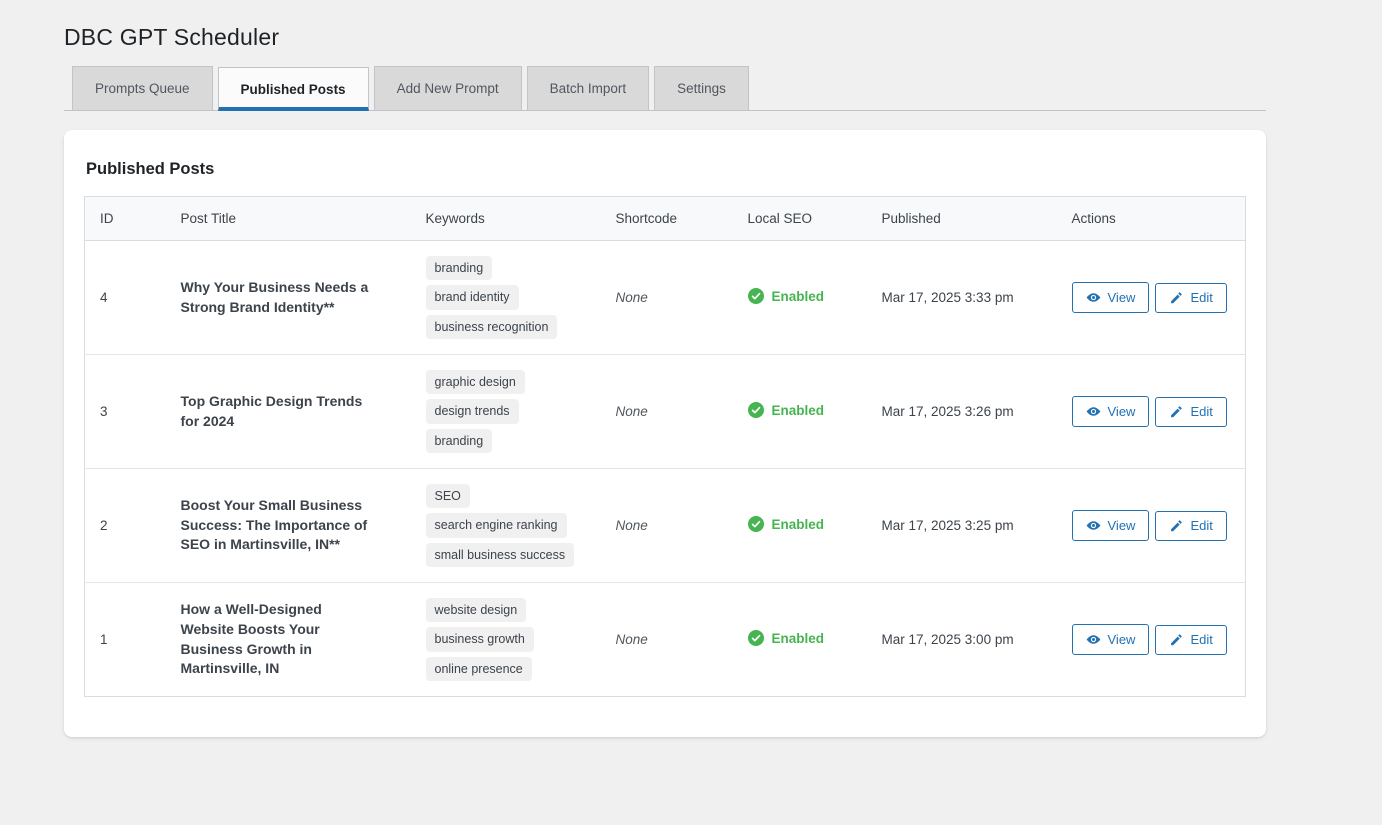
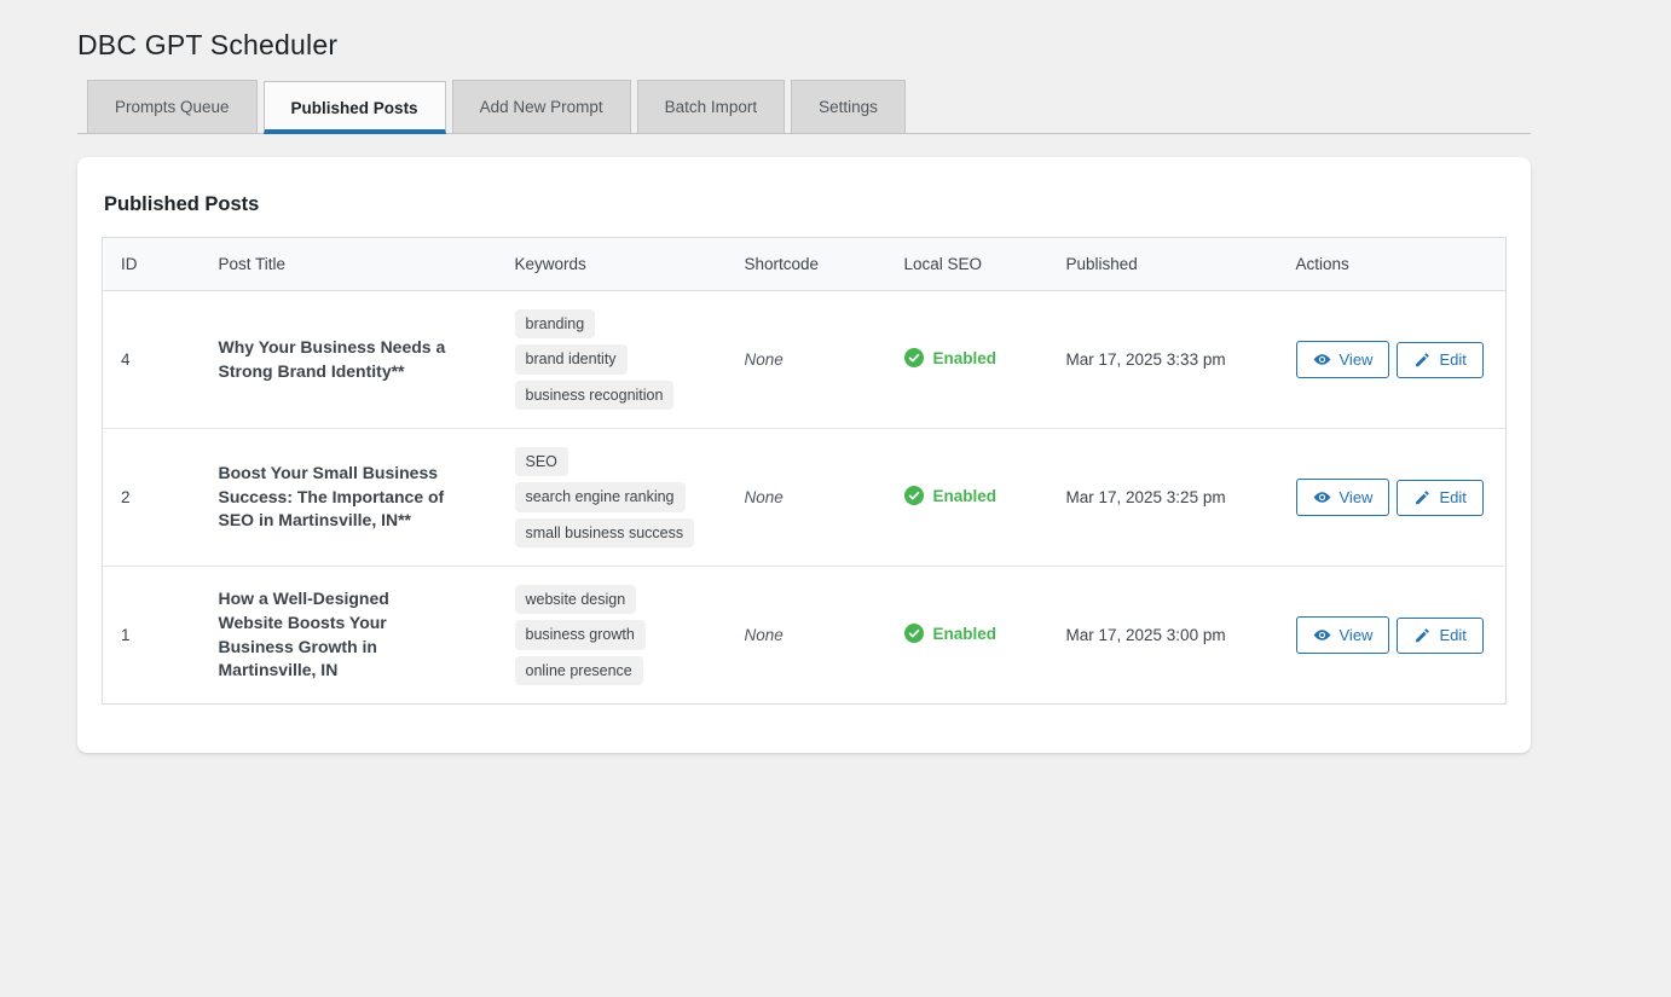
  DBC GPT Scheduler
  Prompts Queue
  Published Posts
  Add New Prompt
  Batch Import
  Settings
  Published Posts
  ID	Post Title	Keywords	Shortcode	Local SEO	Published	Actions
  4	Why Your Business Needs a Strong Brand Identity**	branding brand identity business recognition	None	Enabled	Mar 17, 2025 3:33 pm	View Edit
- 3	Top Graphic Design Trends for 2024	graphic design design trends branding	None	Enabled	Mar 17, 2025 3:26 pm	View Edit
  2	Boost Your Small Business Success: The Importance of SEO in Martinsville, IN**	SEO search engine ranking small business success	None	Enabled	Mar 17, 2025 3:25 pm	View Edit
  1	How a Well-Designed Website Boosts Your Business Growth in Martinsville, IN	website design business growth online presence	None	Enabled	Mar 17, 2025 3:00 pm	View Edit
